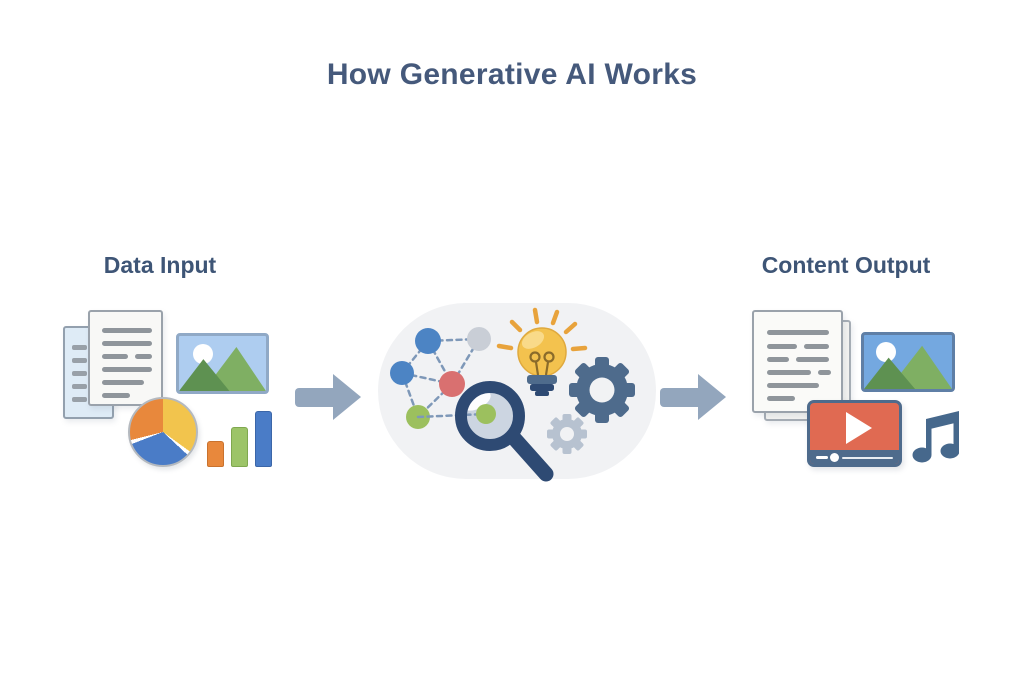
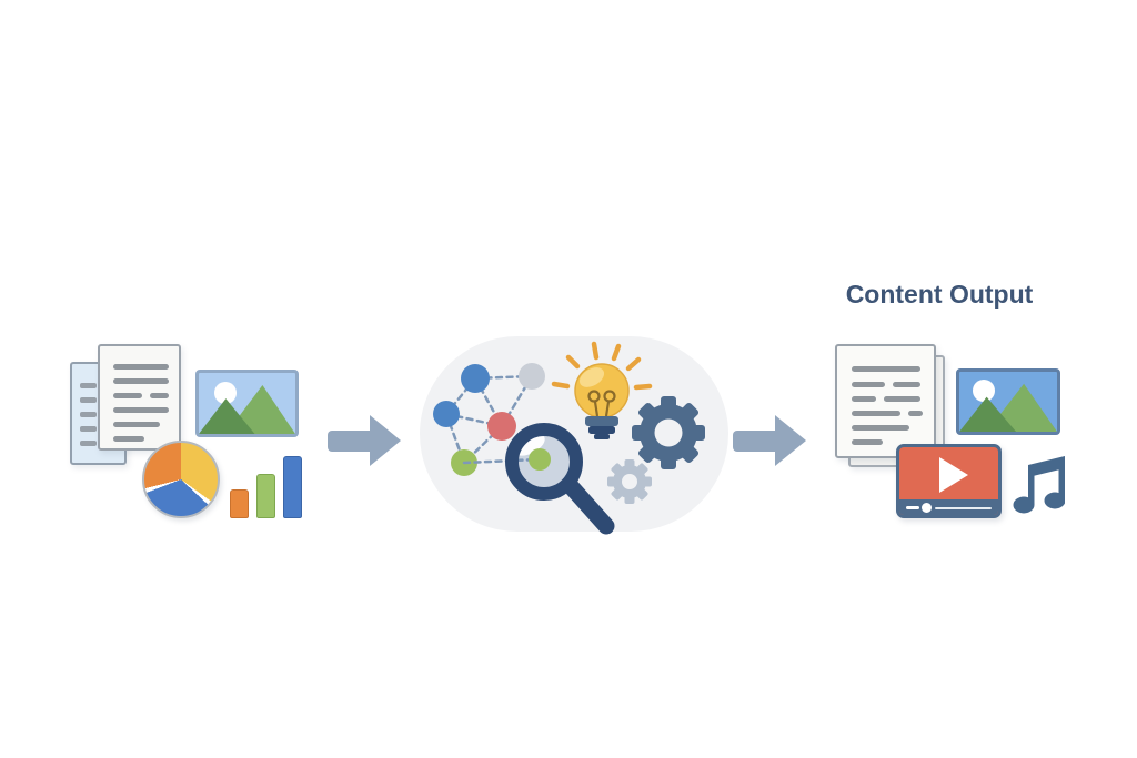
- How Generative AI Works
- Data Input
  Content Output
